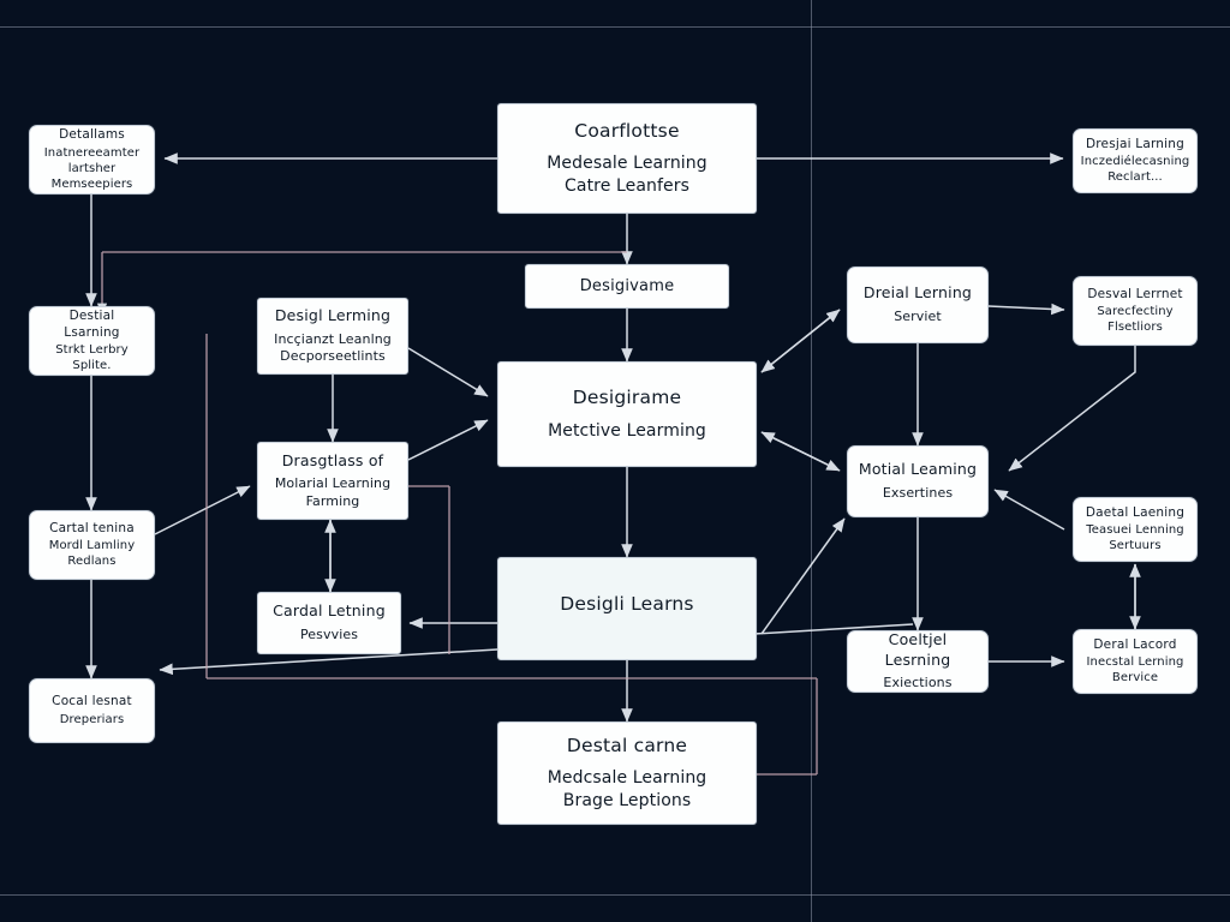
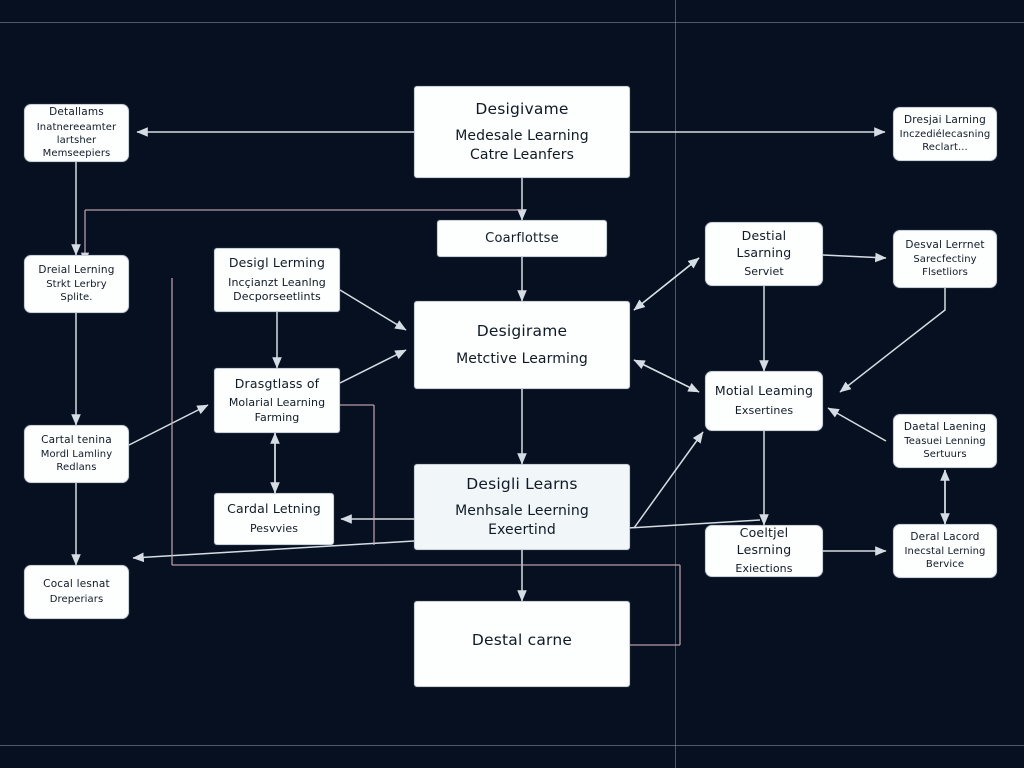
- Coarflottse
+ Desigivame
  Medesale Learning
  Catre Leanfers
  Detallams
  Inatnereeamter
  lartsher
  Memseepiers
  Dresjai Larning
  Inczediélecasning
  Reclart...
- Desigivame
+ Coarflottse
- Destial Lsarning
+ Dreial Lerning
  Strkt Lerbry
  Splite.
  Desigl Lerming
  Incçianzt Leanlng
  Decporseetlints
  Desigirame
  Metctive Learming
- Dreial Lerning
+ Destial Lsarning
  Serviet
  Desval Lerrnet
  Sarecfectiny
  Flsetliors
  Drasgtlass of
  Molarial Learning
  Farming
  Motial Leaming
  Exsertines
  Cartal tenina
  Mordl Lamliny
  Redlans
  Daetal Laening
  Teasuei Lenning
  Sertuurs
  Cardal Letning
  Pesvvies
  Desigli Learns
+ Menhsale Leerning
+ Exeertind
  Coeltjel Lesrning
  Exiections
  Deral Lacord
  Inecstal Lerning
  Bervice
  Cocal lesnat
  Dreperiars
  Destal carne
- Medcsale Learning
- Brage Leptions
